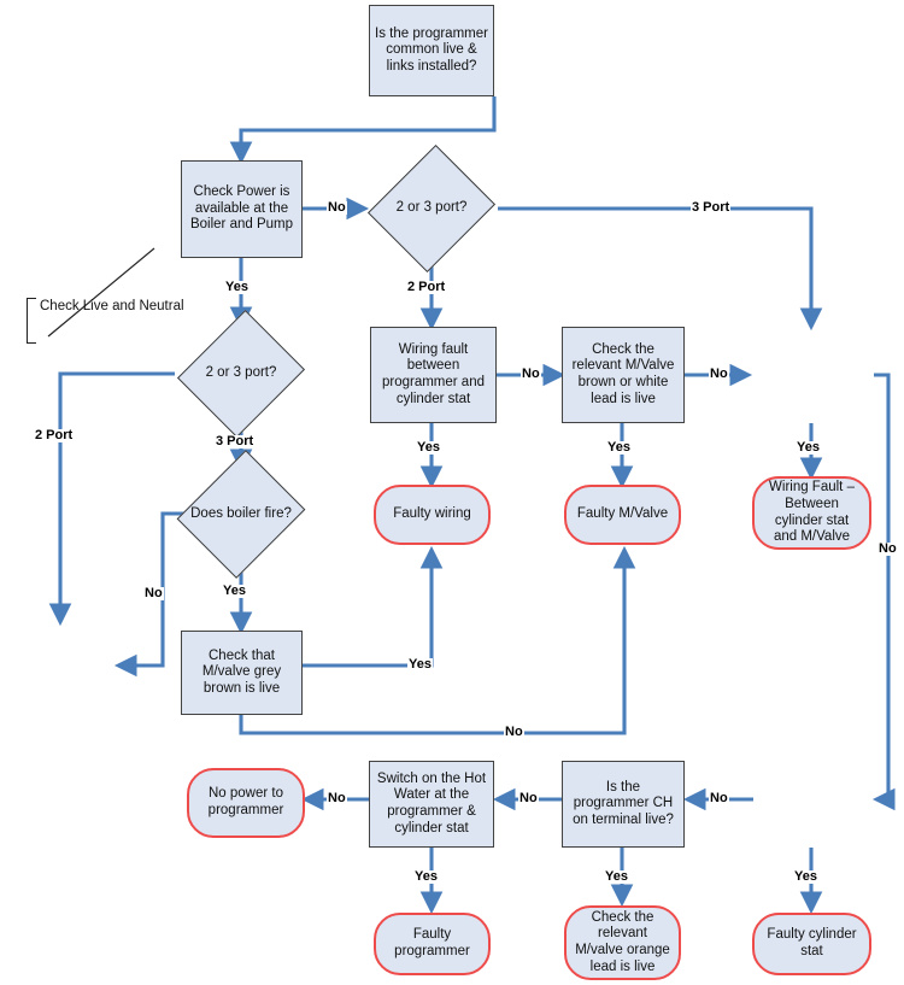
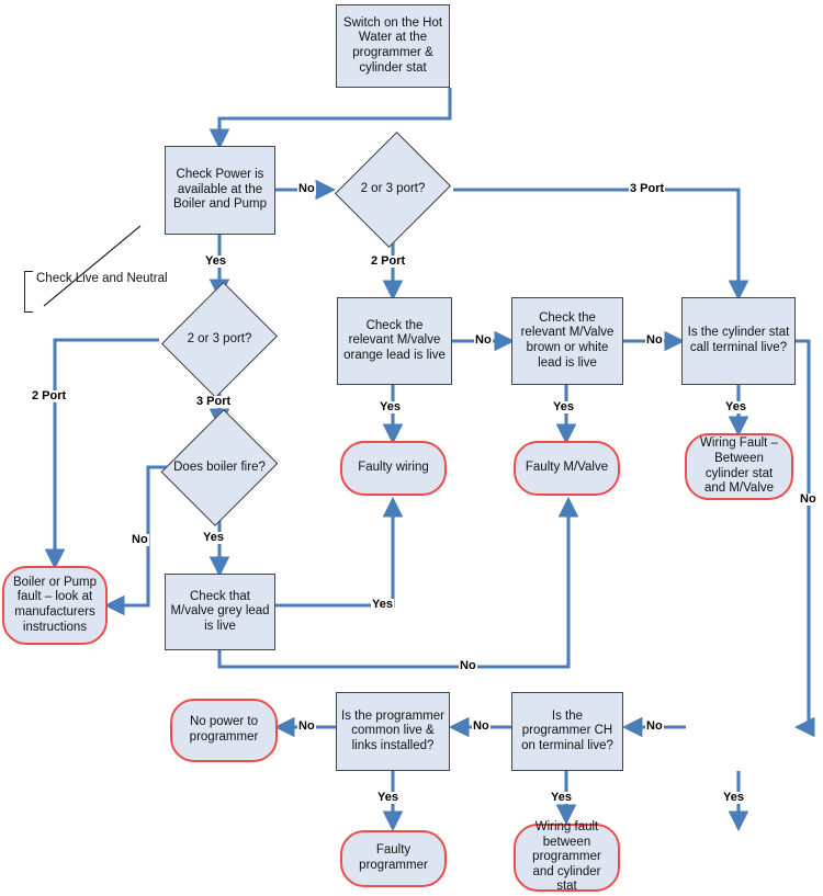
- Is the programmer common live & links installed?
+ Switch on the Hot Water at the programmer & cylinder stat
  Check Power is available at the Boiler and Pump
  2 or 3 port?
  2 or 3 port?
  Does boiler fire?
- Wiring fault between programmer and cylinder stat
+ Check the relevant M/valve orange lead is live
  Check the relevant M/Valve brown or white lead is live
+ Is the cylinder stat call terminal live?
- Check that M/valve grey brown is live
+ Check that M/valve grey lead is live
- Switch on the Hot Water at the programmer & cylinder stat
+ Is the programmer common live & links installed?
  Is the programmer CH on terminal live?
+ Boiler or Pump fault – look at manufacturers instructions
  Faulty wiring
  Faulty M/Valve
  Wiring Fault – Between cylinder stat and M/Valve
  No power to programmer
  Faulty programmer
- Check the relevant M/valve orange lead is live
+ Wiring fault between programmer and cylinder stat
- Faulty cylinder stat
  No
  3 Port
  Yes
  2 Port
  2 Port
  3 Port
  No
  Yes
  No
  No
  Yes
  Yes
  Yes
  Yes
  No
  No
  No
  No
  No
  Yes
  Yes
  Yes
  Check Live and Neutral
